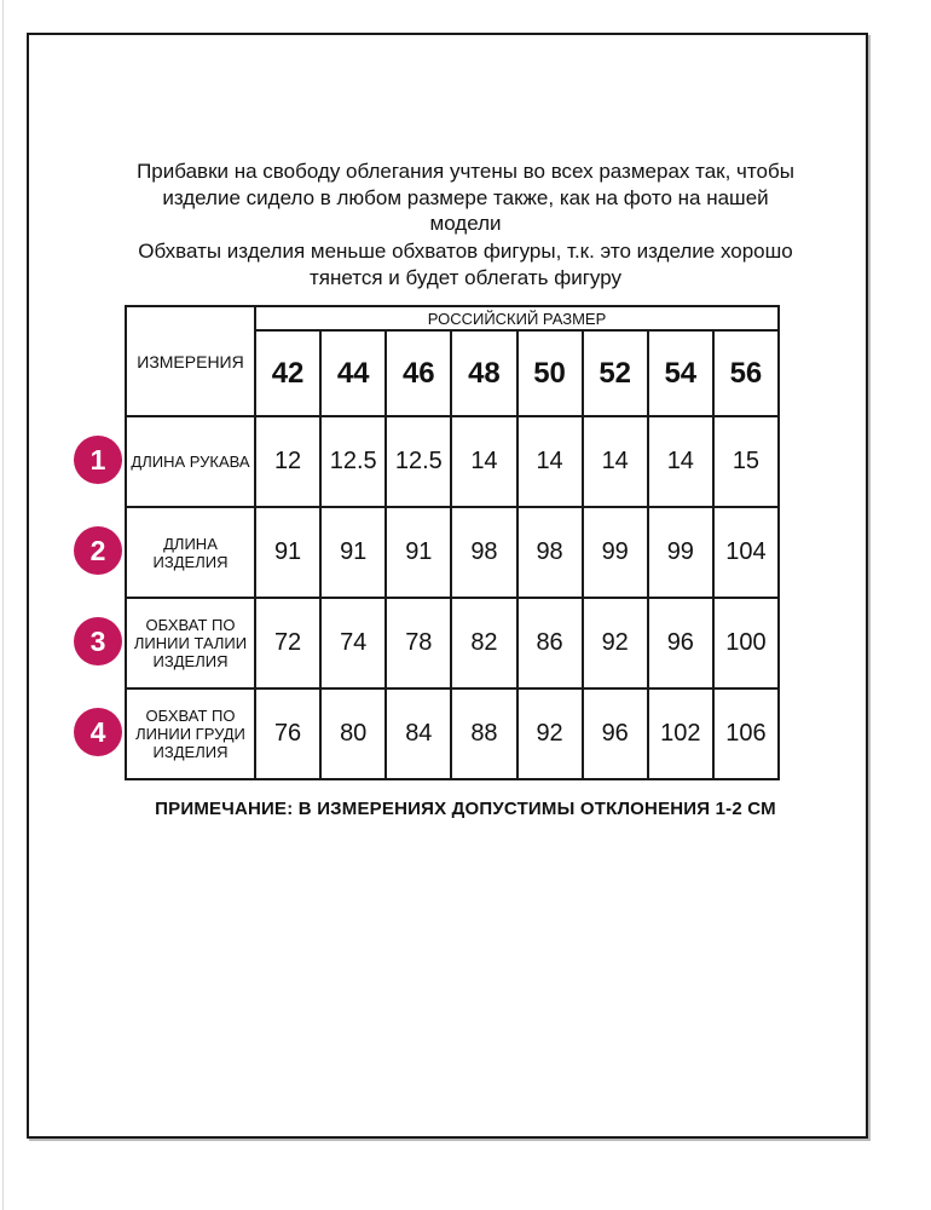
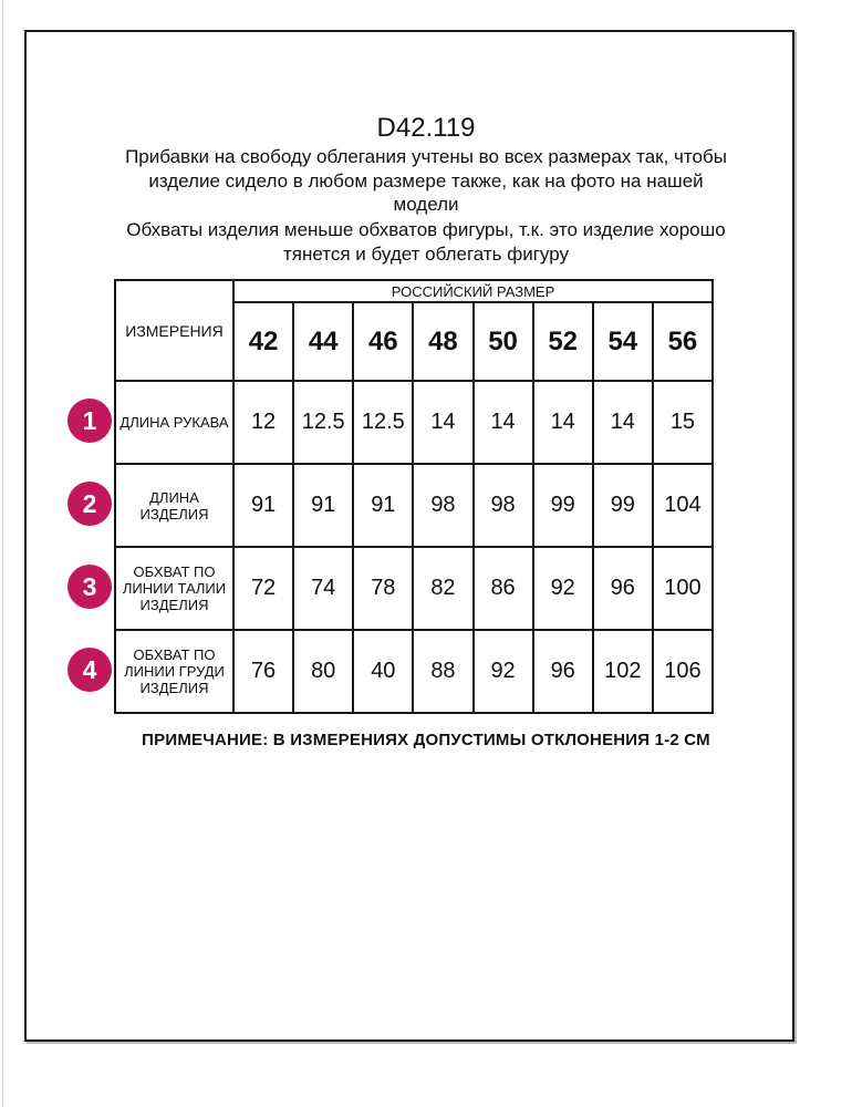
+ D42.119
  Прибавки на свободу облегания учтены во всех размерах так, чтобы
  изделие сидело в любом размере также, как на фото на нашей
  модели
  Обхваты изделия меньше обхватов фигуры, т.к. это изделие хорошо
  тянется и будет облегать фигуру
  ИЗМЕРЕНИЯ	РОССИЙСКИЙ РАЗМЕР
  42	44	46	48	50	52	54	56
  ДЛИНА РУКАВА	12	12.5	12.5	14	14	14	14	15
  ДЛИНА ИЗДЕЛИЯ	91	91	91	98	98	99	99	104
  ОБХВАТ ПО ЛИНИИ ТАЛИИ ИЗДЕЛИЯ	72	74	78	82	86	92	96	100
- ОБХВАТ ПО ЛИНИИ ГРУДИ ИЗДЕЛИЯ	76	80	84	88	92	96	102	106
+ ОБХВАТ ПО ЛИНИИ ГРУДИ ИЗДЕЛИЯ	76	80	40	88	92	96	102	106
  1
  2
  3
  4
  ПРИМЕЧАНИЕ: В ИЗМЕРЕНИЯХ ДОПУСТИМЫ ОТКЛОНЕНИЯ 1-2 СМ
